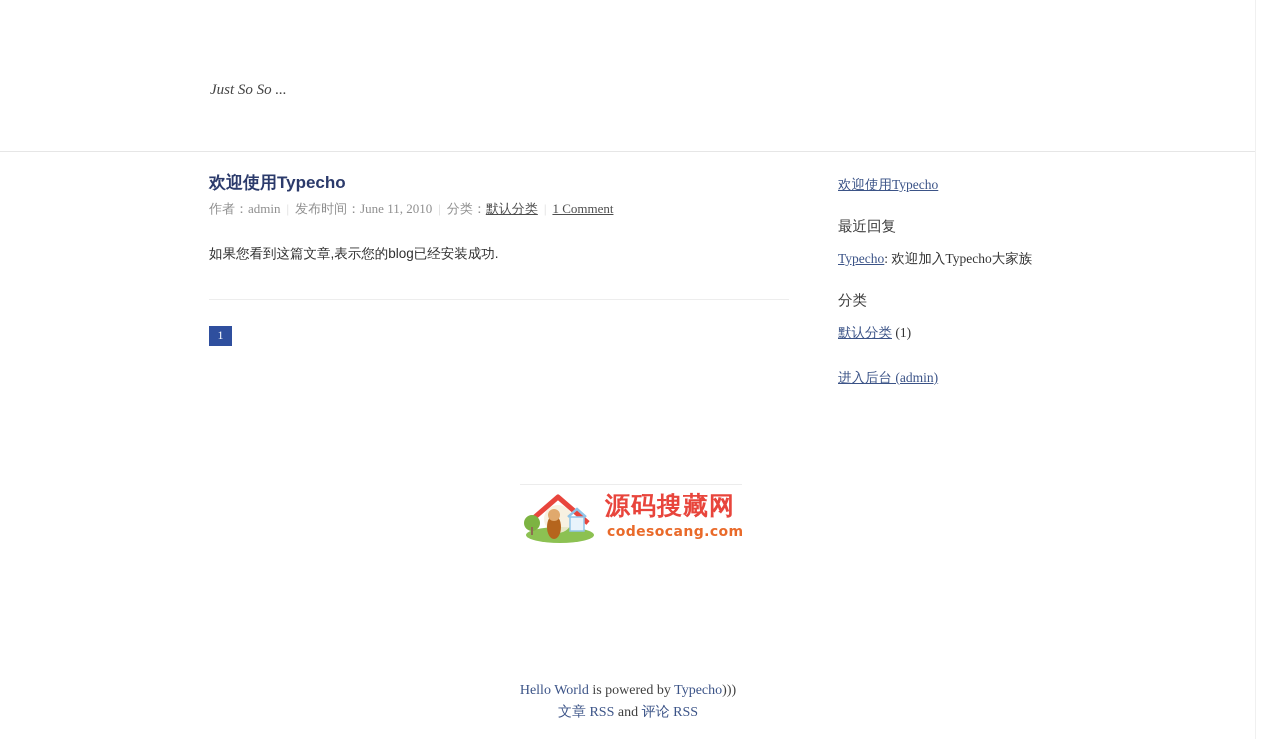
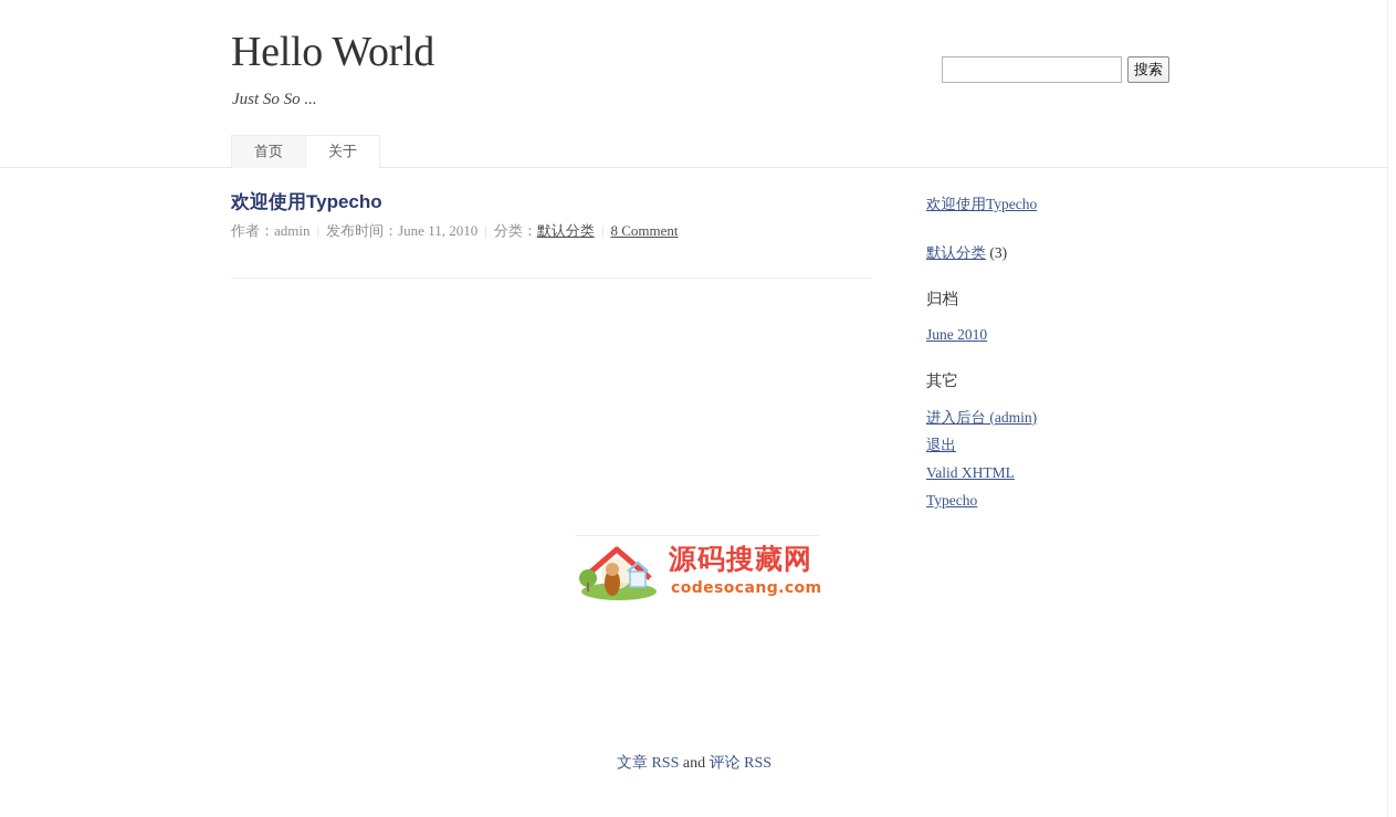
+ Hello World
  Just So So ...
+ 搜索
+ 首页
+ 关于
  欢迎使用Typecho
- 作者：admin 发布时间：June 11, 2010 | 分类：默认分类 1 Comment
+ 作者：admin 发布时间：June 11, 2010 | 分类：默认分类 8 Comment
- 如果您看到这篇文章,表示您的blog已经安装成功.
- 1
  欢迎使用Typecho
- 最近回复
- Typecho: 欢迎加入Typecho大家族
- 分类
- 默认分类 (1)
+ 默认分类 (3)
+ 归档
+ June 2010
+ 其它
  进入后台 (admin)
+ 退出
+ Valid XHTML
+ Typecho
  源码搜藏网
  codesocang.com
- Hello World is powered by Typecho)))
  文章 RSS and 评论 RSS
